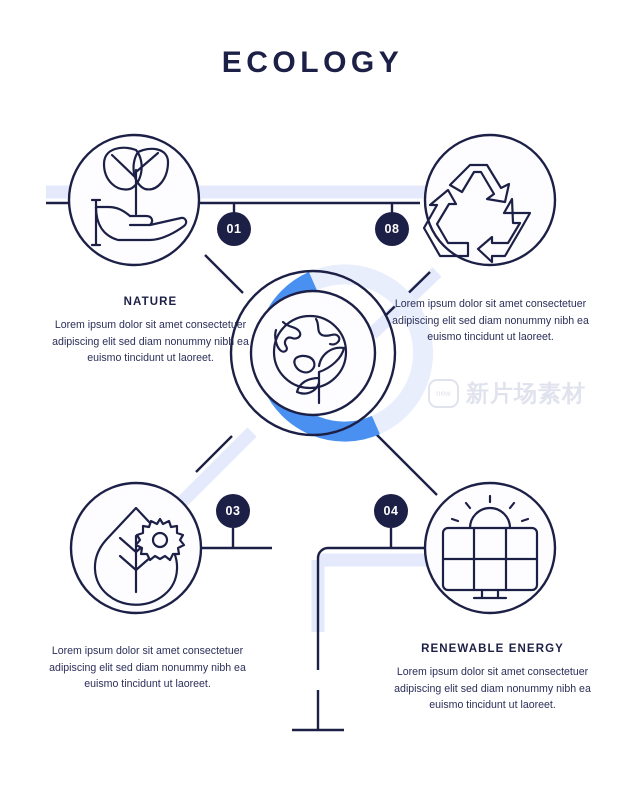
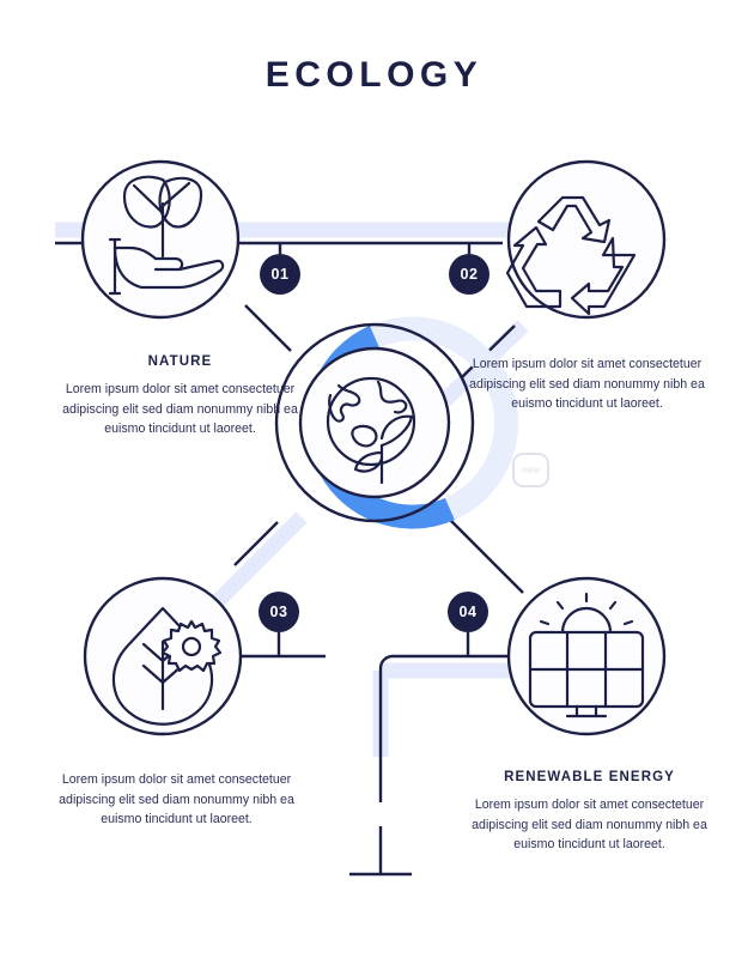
  ECOLOGY
  01
- 08
+ 02
  03
  04
  NATURE
  Lorem ipsum dolor sit amet consectetuer adipiscing elit sed diam nonummy nibh ea euismo tincidunt ut laoreet.
  Lorem ipsum dolor sit amet consectetuer adipiscing elit sed diam nonummy nibh ea euismo tincidunt ut laoreet.
  Lorem ipsum dolor sit amet consectetuer adipiscing elit sed diam nonummy nibh ea euismo tincidunt ut laoreet.
  RENEWABLE ENERGY
  Lorem ipsum dolor sit amet consectetuer adipiscing elit sed diam nonummy nibh ea euismo tincidunt ut laoreet.
  new
- 新片场素材
